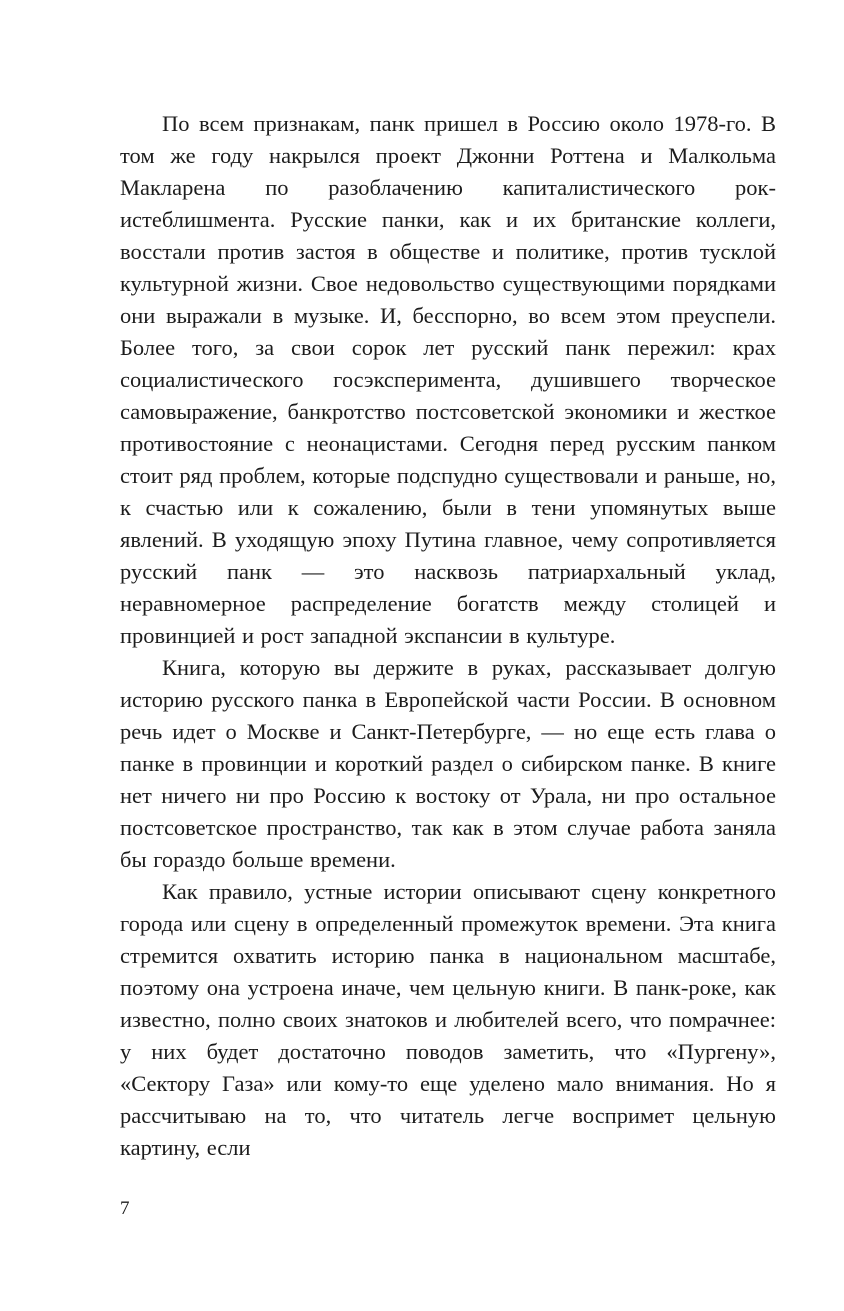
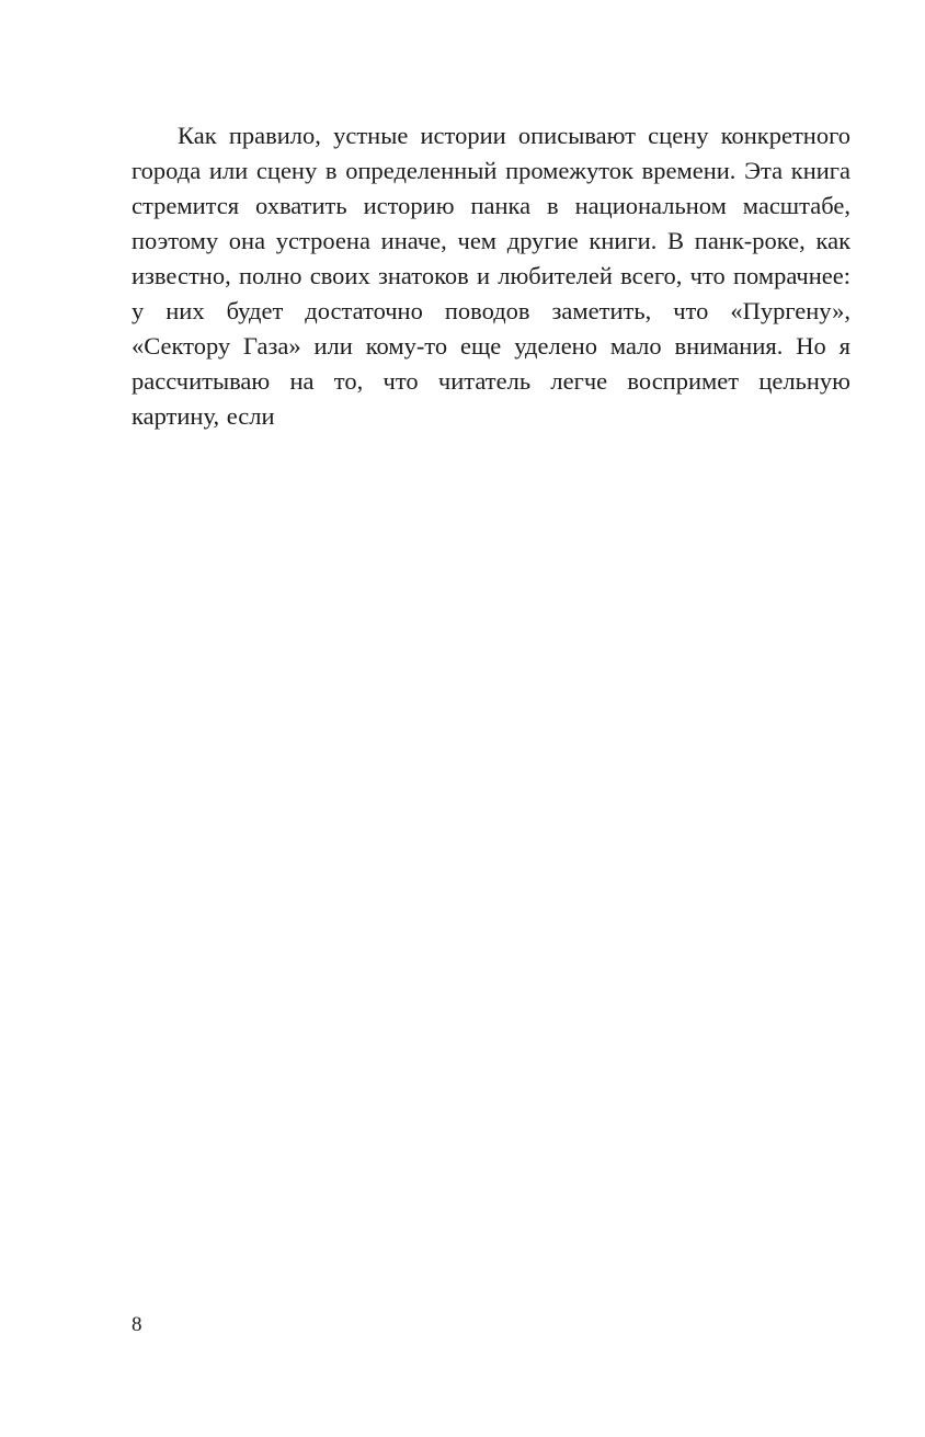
- По всем признакам, панк пришел в Россию около 1978-го. В том же году накрылся проект Джонни Роттена и Малкольма Макларена по разоблачению капиталистического рок-истеблишмента. Русские панки, как и их британские коллеги, восстали против застоя в обществе и политике, против тусклой культурной жизни. Свое недовольство существующими порядками они выражали в музыке. И, бесспорно, во всем этом преуспели. Более того, за свои сорок лет русский панк пережил: крах социалистического госэксперимента, душившего творческое самовыражение, банкротство постсоветской экономики и жесткое противостояние с неонацистами. Сегодня перед русским панком стоит ряд проблем, которые подспудно существовали и раньше, но, к счастью или к сожалению, были в тени упомянутых выше явлений. В уходящую эпоху Путина главное, чему сопротивляется русский панк — это насквозь патриархальный уклад, неравномерное распределение богатств между столицей и провинцией и рост западной экспансии в культуре.
- Книга, которую вы держите в руках, рассказывает долгую историю русского панка в Европейской части России. В основном речь идет о Москве и Санкт-Петербурге, — но еще есть глава о панке в провинции и короткий раздел о сибирском панке. В книге нет ничего ни про Россию к востоку от Урала, ни про остальное постсоветское пространство, так как в этом случае работа заняла бы гораздо больше времени.
- Как правило, устные истории описывают сцену конкретного города или сцену в определенный промежуток времени. Эта книга стремится охватить историю панка в национальном масштабе, поэтому она устроена иначе, чем цельную книги. В панк-роке, как известно, полно своих знатоков и любителей всего, что помрачнее: у них будет достаточно поводов заметить, что «Пургену», «Сектору Газа» или кому-то еще уделено мало внимания. Но я рассчитываю на то, что читатель легче воспримет цельную картину, если
+ Как правило, устные истории описывают сцену конкретного города или сцену в определенный промежуток времени. Эта книга стремится охватить историю панка в национальном масштабе, поэтому она устроена иначе, чем другие книги. В панк-роке, как известно, полно своих знатоков и любителей всего, что помрачнее: у них будет достаточно поводов заметить, что «Пургену», «Сектору Газа» или кому-то еще уделено мало внимания. Но я рассчитываю на то, что читатель легче воспримет цельную картину, если
- 7
+ 8
